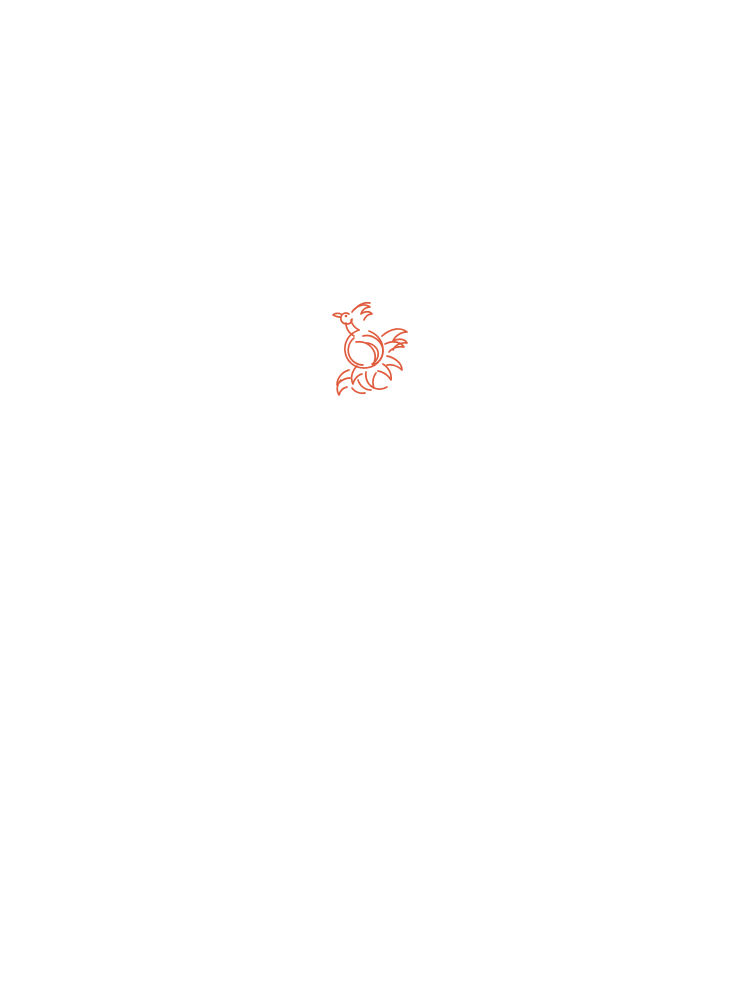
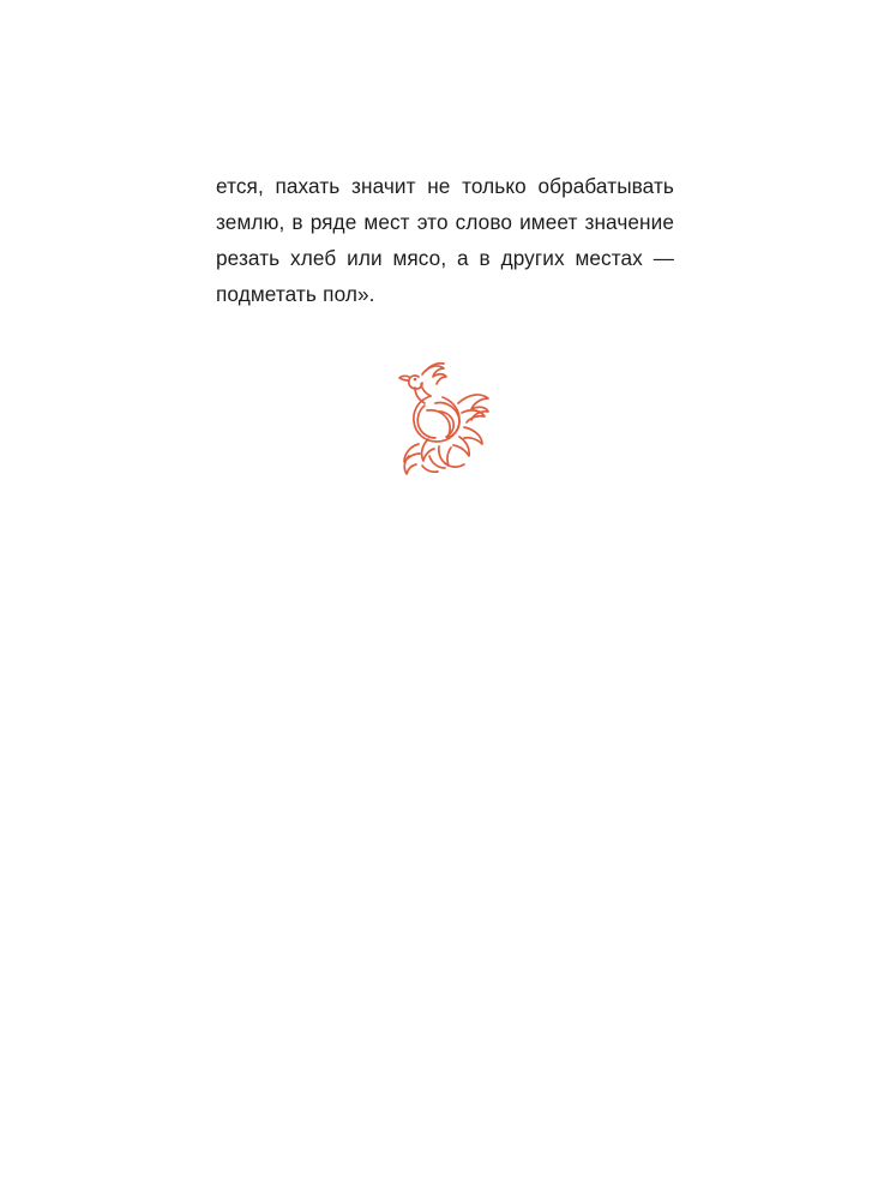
+ ется, пахать значит не только обрабатывать землю, в ряде мест это слово имеет значение резать хлеб или мясо, а в других местах — подметать пол».
